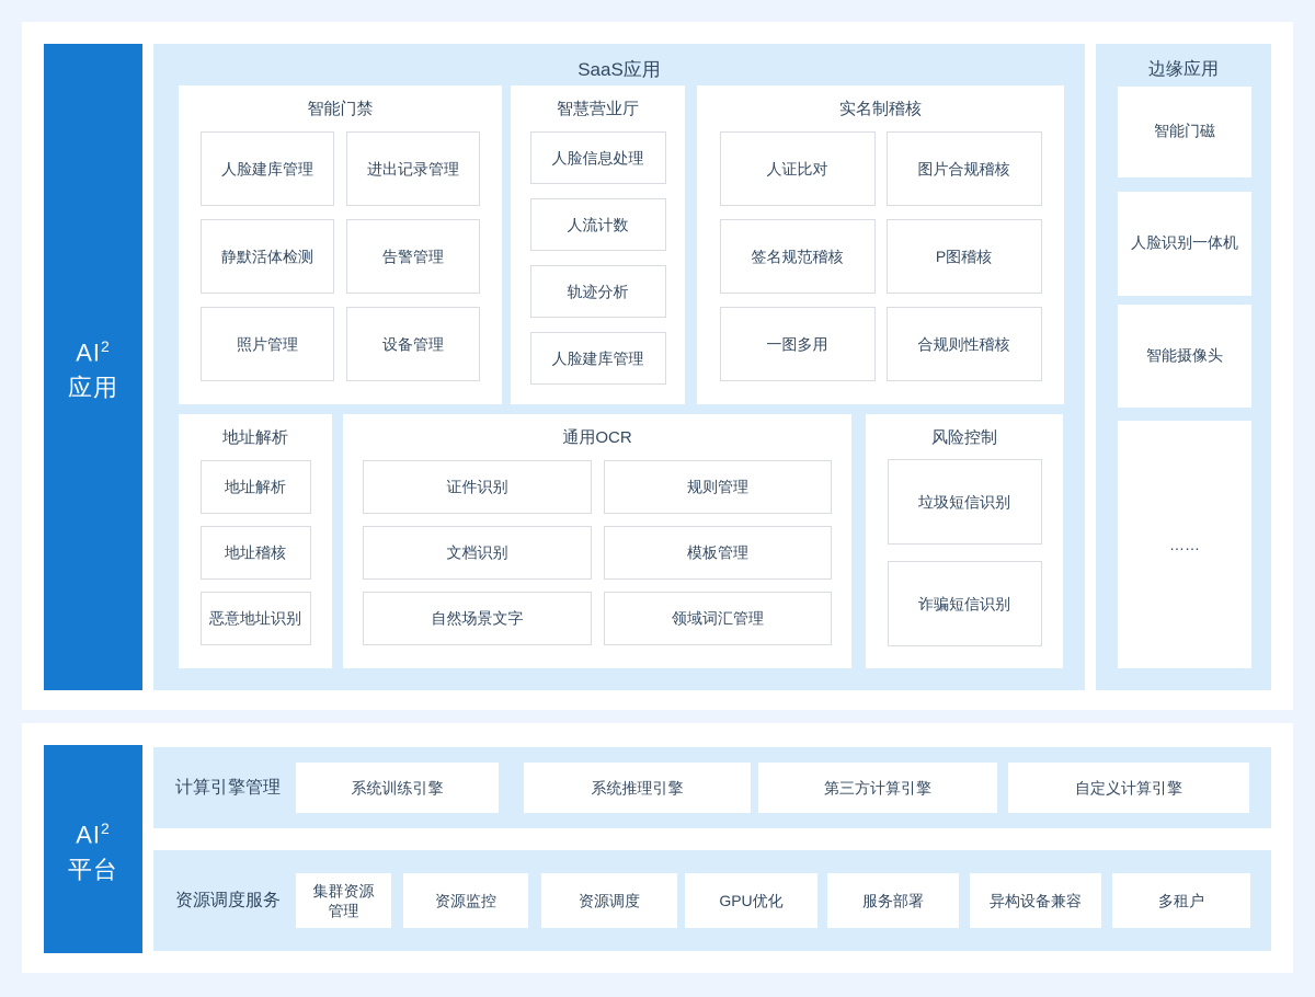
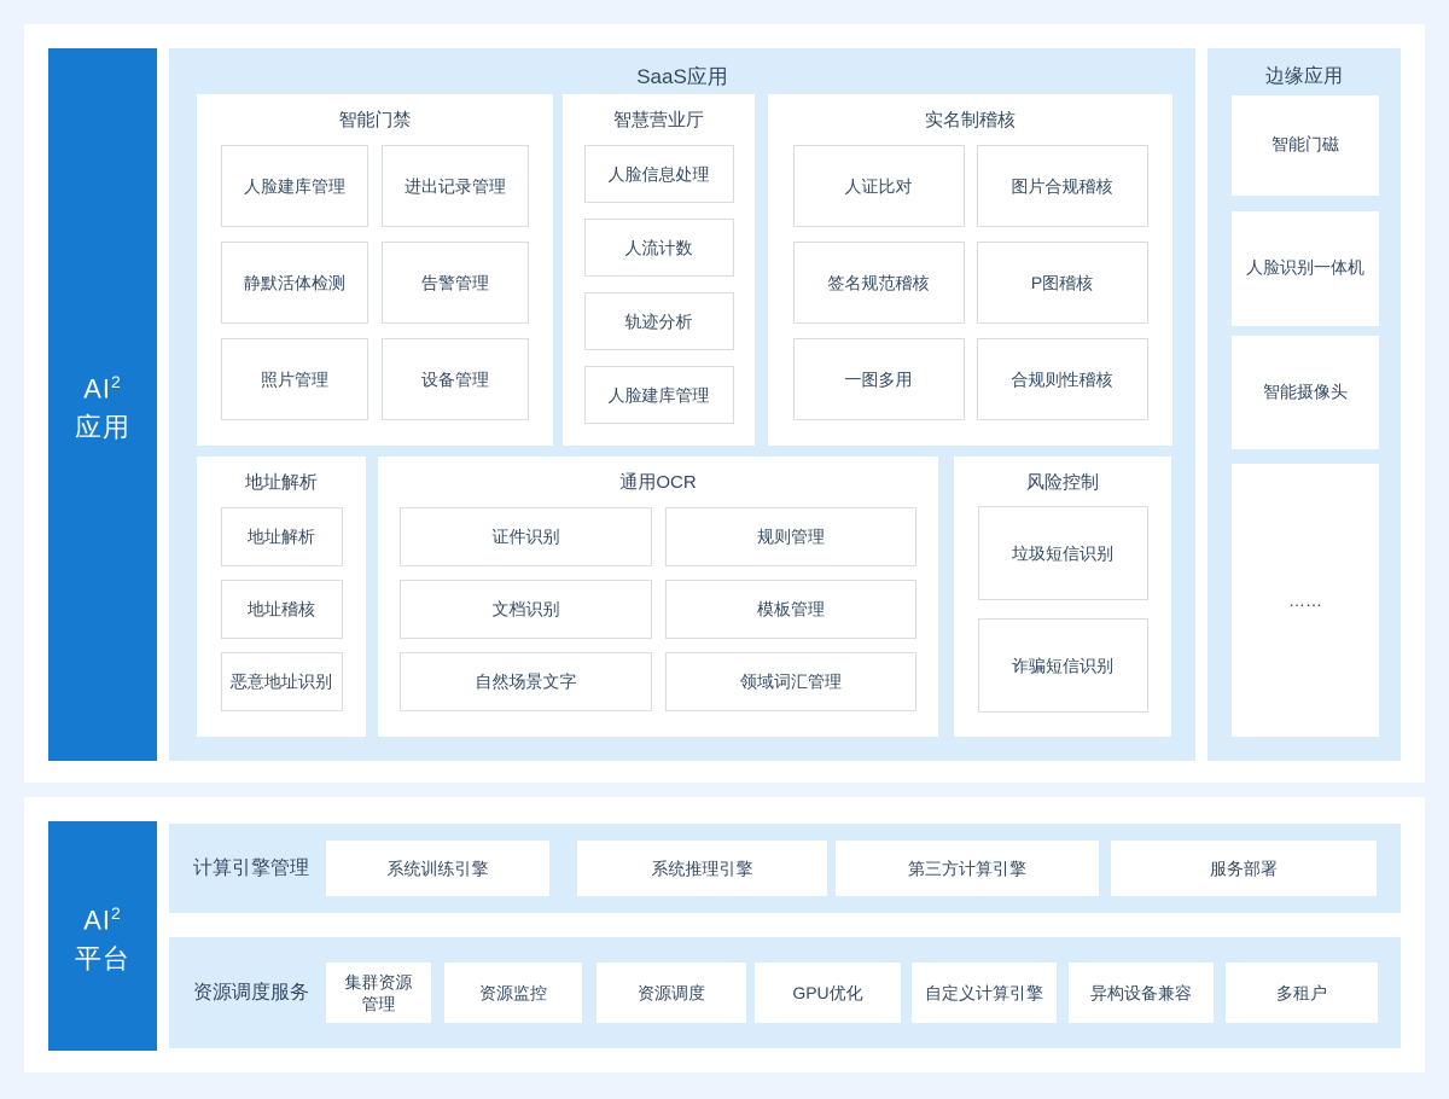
  AI2
  应用
  SaaS应用
  智能门禁
  人脸建库管理
  进出记录管理
  静默活体检测
  告警管理
  照片管理
  设备管理
  智慧营业厅
  人脸信息处理
  人流计数
  轨迹分析
  人脸建库管理
  实名制稽核
  人证比对
  图片合规稽核
  签名规范稽核
  P图稽核
  一图多用
  合规则性稽核
  地址解析
  地址解析
  地址稽核
  恶意地址识别
  通用OCR
  证件识别
  规则管理
  文档识别
  模板管理
  自然场景文字
  领域词汇管理
  风险控制
  垃圾短信识别
  诈骗短信识别
  边缘应用
  智能门磁
  人脸识别一体机
  智能摄像头
  ……
  AI2
  平台
  计算引擎管理
  系统训练引擎
  系统推理引擎
  第三方计算引擎
- 自定义计算引擎
+ 服务部署
  资源调度服务
  集群资源管理
  资源监控
  资源调度
  GPU优化
- 服务部署
+ 自定义计算引擎
  异构设备兼容
  多租户
